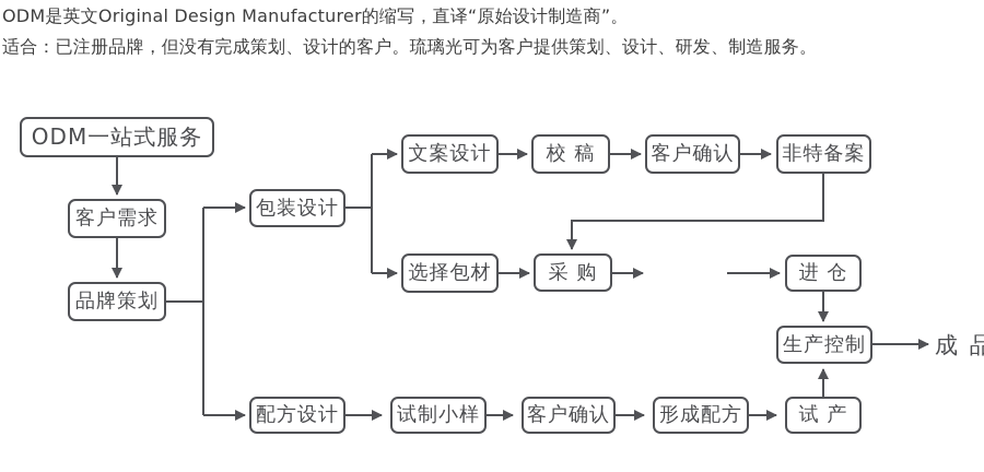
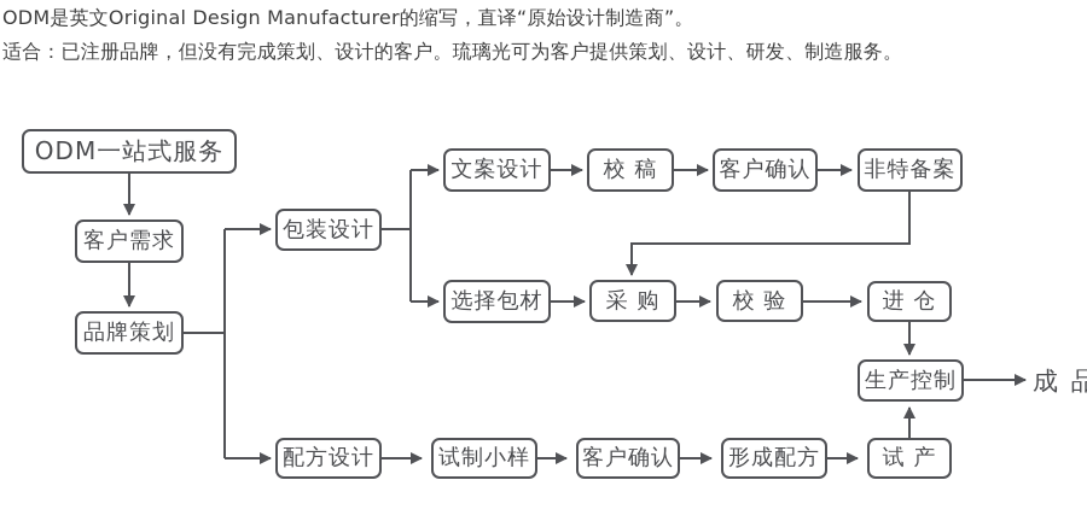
  ODM是英文Original Design Manufacturer的缩写，直译“原始设计制造商”。
  适合：已注册品牌，但没有完成策划、设计的客户。琉璃光可为客户提供策划、设计、研发、制造服务。
  ODM一站式服务
  客户需求
  品牌策划
  包装设计
  文案设计
  校 稿
  客户确认
  非特备案
  选择包材
  采 购
+ 校 验
  进 仓
  生产控制
  配方设计
  试制小样
  客户确认
  形成配方
  试 产
  成 品
